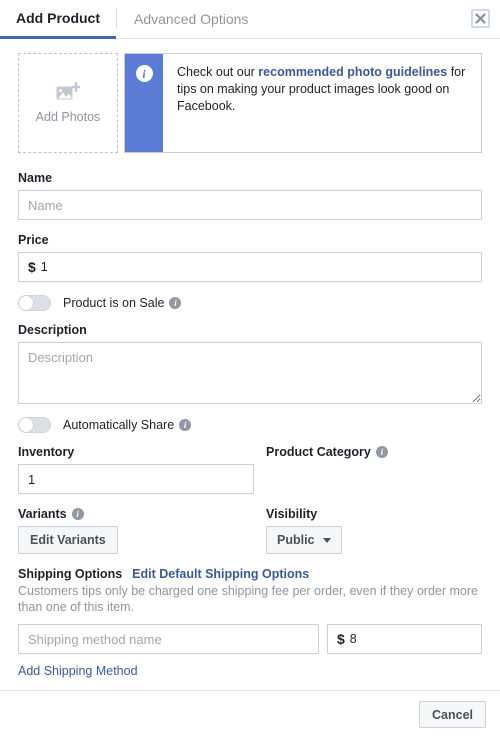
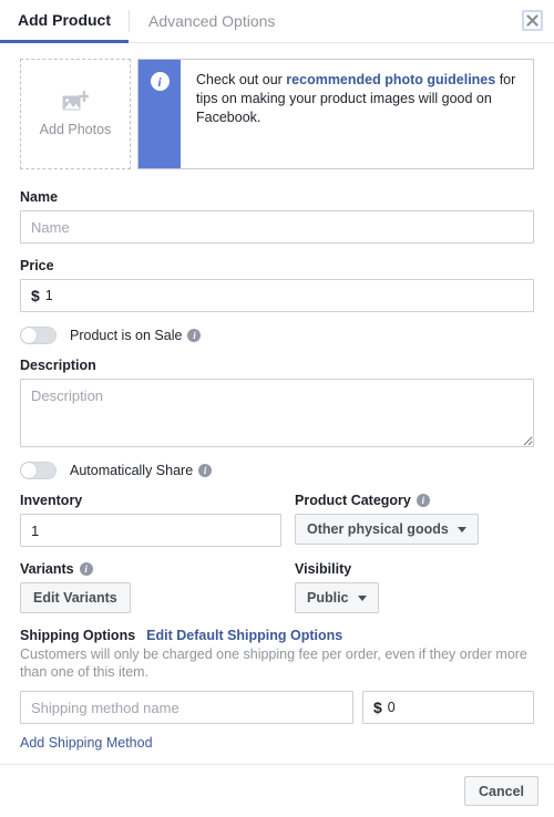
  Add Product
  Advanced Options
  Add Photos
  i
- Check out our recommended photo guidelines for tips on making your product images look good on Facebook.
+ Check out our recommended photo guidelines for tips on making your product images will good on Facebook.
  Name
  Name
  Price
  $
  1
  Product is on Sale
  i
  Description
  Description
  Automatically Share
  i
  Inventory
  1
  Product Category
  i
+ Other physical goods
  Variants
  i
  Edit Variants
  Visibility
  Public
  Shipping Options
  Edit Default Shipping Options
- Customers tips only be charged one shipping fee per order, even if they order more than one of this item.
+ Customers will only be charged one shipping fee per order, even if they order more than one of this item.
  Shipping method name
  $
- 8
+ 0
  Add Shipping Method
  Cancel
